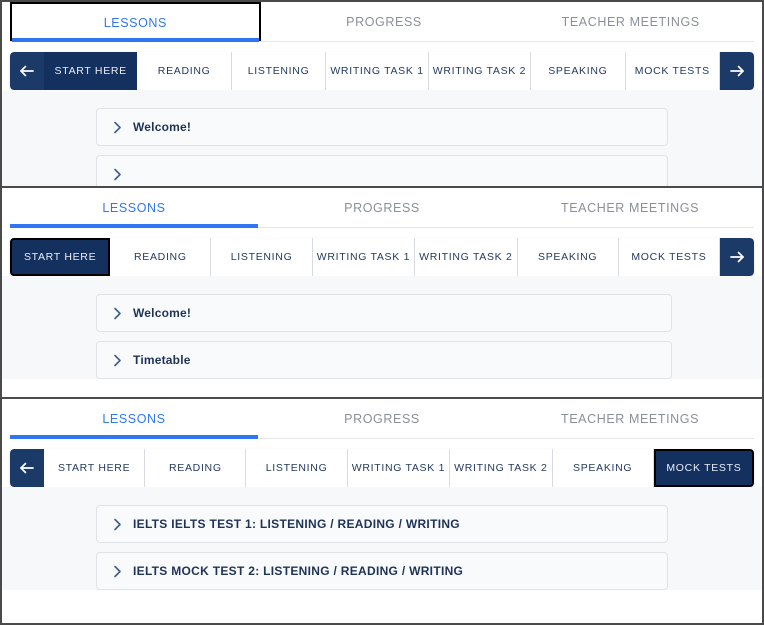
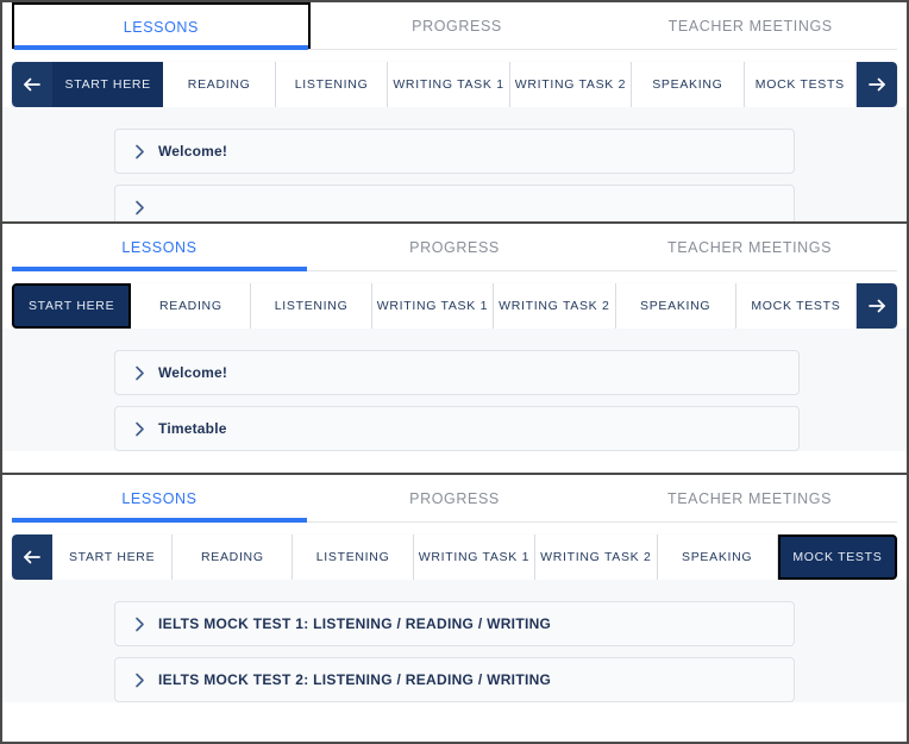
  LESSONS
  PROGRESS
  TEACHER MEETINGS
  START HERE
  READING
  LISTENING
  WRITING TASK 1
  WRITING TASK 2
  SPEAKING
  MOCK TESTS
  Welcome!
  LESSONS
  PROGRESS
  TEACHER MEETINGS
  START HERE
  READING
  LISTENING
  WRITING TASK 1
  WRITING TASK 2
  SPEAKING
  MOCK TESTS
  Welcome!
  Timetable
  LESSONS
  PROGRESS
  TEACHER MEETINGS
  START HERE
  READING
  LISTENING
  WRITING TASK 1
  WRITING TASK 2
  SPEAKING
  MOCK TESTS
- IELTS IELTS TEST 1: LISTENING / READING / WRITING
+ IELTS MOCK TEST 1: LISTENING / READING / WRITING
  IELTS MOCK TEST 2: LISTENING / READING / WRITING
